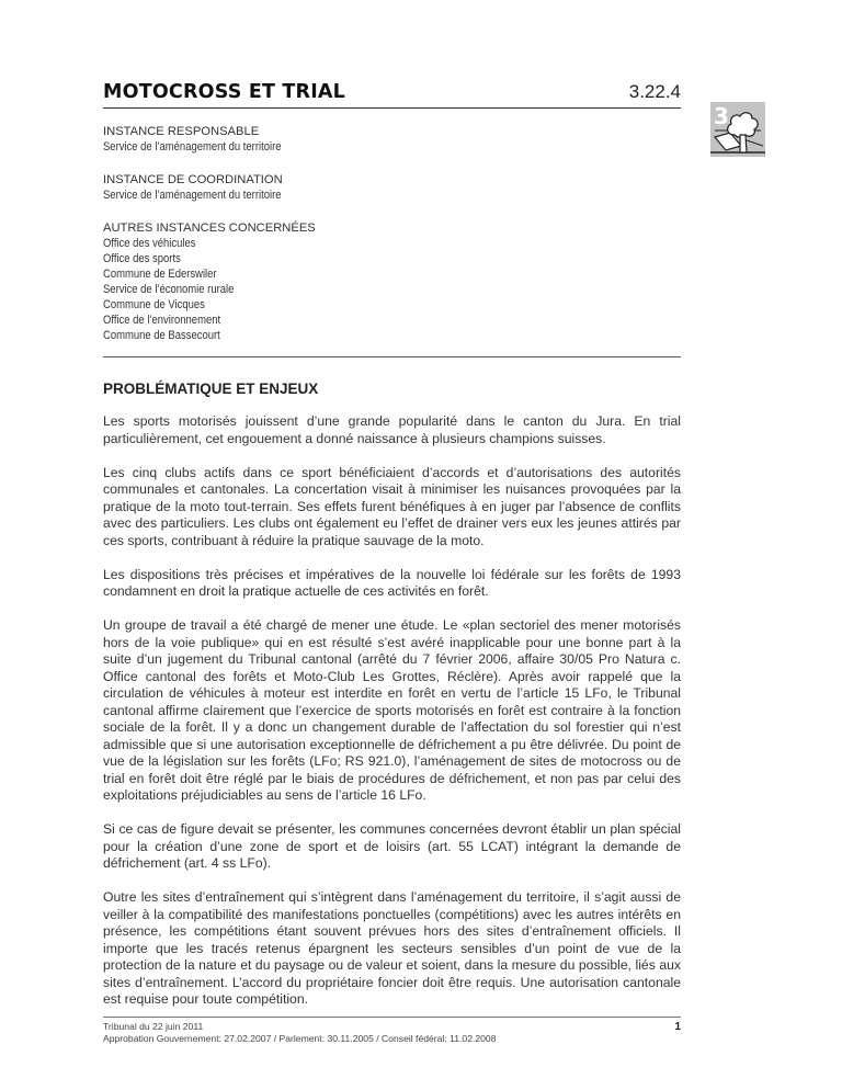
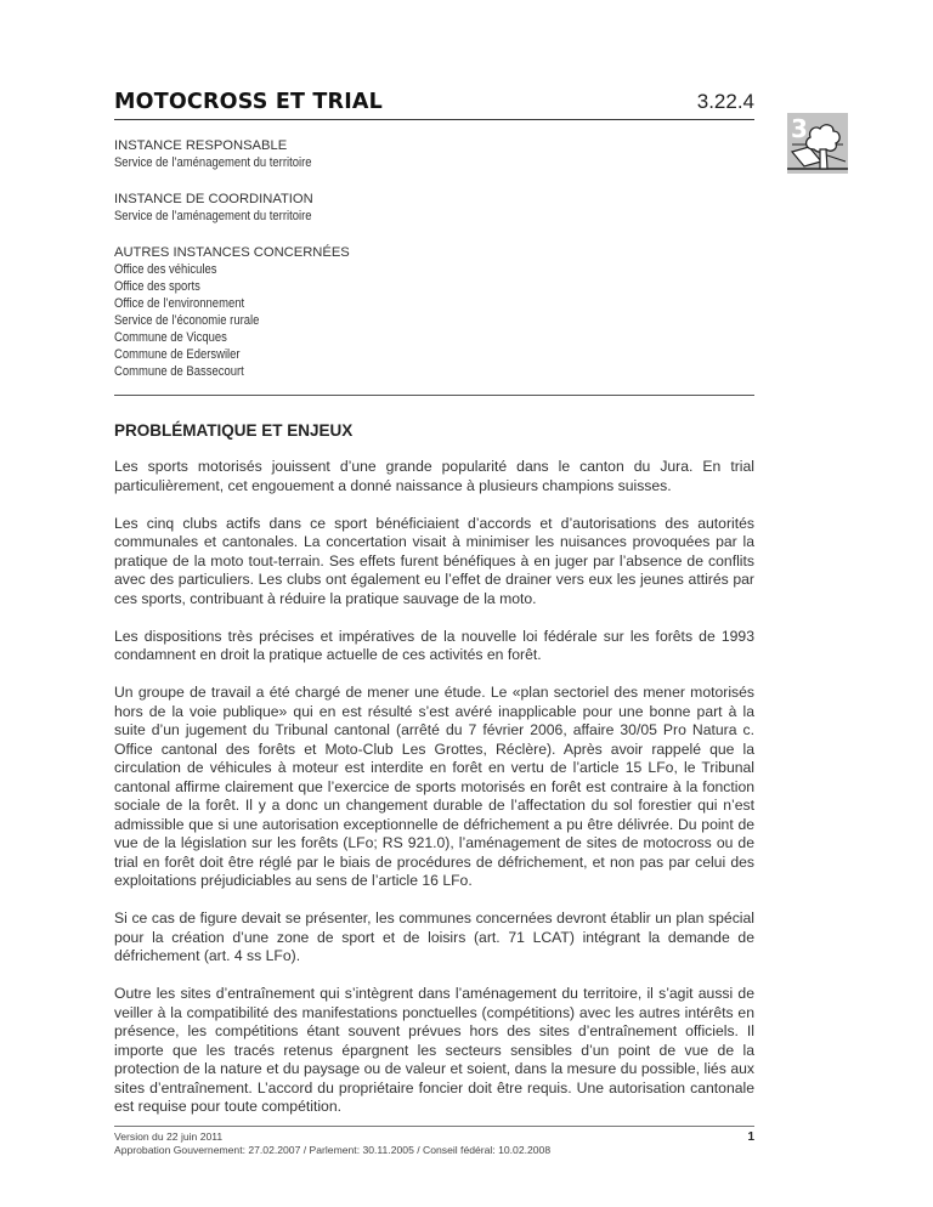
  MOTOCROSS ET TRIAL
  3.22.4
  INSTANCE RESPONSABLE
  Service de l’aménagement du territoire
  INSTANCE DE COORDINATION
  Service de l’aménagement du territoire
  AUTRES INSTANCES CONCERNÉES
  Office des véhicules
  Office des sports
- Commune de Ederswiler
+ Office de l’environnement
  Service de l’économie rurale
  Commune de Vicques
- Office de l’environnement
+ Commune de Ederswiler
  Commune de Bassecourt
  PROBLÉMATIQUE ET ENJEUX
  Les sports motorisés jouissent d’une grande popularité dans le canton du Jura. En trial particulièrement, cet engouement a donné naissance à plusieurs champions suisses.
  Les cinq clubs actifs dans ce sport bénéficiaient d’accords et d’autorisations des autorités communales et cantonales. La concertation visait à minimiser les nuisances provoquées par la pratique de la moto tout-terrain. Ses effets furent bénéfiques à en juger par l’absence de conflits avec des particuliers. Les clubs ont également eu l’effet de drainer vers eux les jeunes attirés par ces sports, contribuant à réduire la pratique sauvage de la moto.
  Les dispositions très précises et impératives de la nouvelle loi fédérale sur les forêts de 1993 condamnent en droit la pratique actuelle de ces activités en forêt.
  Un groupe de travail a été chargé de mener une étude. Le «plan sectoriel des mener motorisés hors de la voie publique» qui en est résulté s’est avéré inapplicable pour une bonne part à la suite d’un jugement du Tribunal cantonal (arrêté du 7 février 2006, affaire 30/05 Pro Natura c. Office cantonal des forêts et Moto-Club Les Grottes, Réclère). Après avoir rappelé que la circulation de véhicules à moteur est interdite en forêt en vertu de l’article 15 LFo, le Tribunal cantonal affirme clairement que l’exercice de sports motorisés en forêt est contraire à la fonction sociale de la forêt. Il y a donc un changement durable de l’affectation du sol forestier qui n’est admissible que si une autorisation exceptionnelle de défrichement a pu être délivrée. Du point de vue de la législation sur les forêts (LFo; RS 921.0), l’aménagement de sites de motocross ou de trial en forêt doit être réglé par le biais de procédures de défrichement, et non pas par celui des exploitations préjudiciables au sens de l’article 16 LFo.
- Si ce cas de figure devait se présenter, les communes concernées devront établir un plan spécial pour la création d’une zone de sport et de loisirs (art. 55 LCAT) intégrant la demande de défrichement (art. 4 ss LFo).
+ Si ce cas de figure devait se présenter, les communes concernées devront établir un plan spécial pour la création d’une zone de sport et de loisirs (art. 71 LCAT) intégrant la demande de défrichement (art. 4 ss LFo).
  Outre les sites d’entraînement qui s’intègrent dans l’aménagement du territoire, il s’agit aussi de veiller à la compatibilité des manifestations ponctuelles (compétitions) avec les autres intérêts en présence, les compétitions étant souvent prévues hors des sites d’entraînement officiels. Il importe que les tracés retenus épargnent les secteurs sensibles d’un point de vue de la protection de la nature et du paysage ou de valeur et soient, dans la mesure du possible, liés aux sites d’entraînement. L’accord du propriétaire foncier doit être requis. Une autorisation cantonale est requise pour toute compétition.
- Tribunal du 22 juin 2011
+ Version du 22 juin 2011
- Approbation Gouvernement: 27.02.2007 / Parlement: 30.11.2005 / Conseil fédéral: 11.02.2008
+ Approbation Gouvernement: 27.02.2007 / Parlement: 30.11.2005 / Conseil fédéral: 10.02.2008
  1
  3
